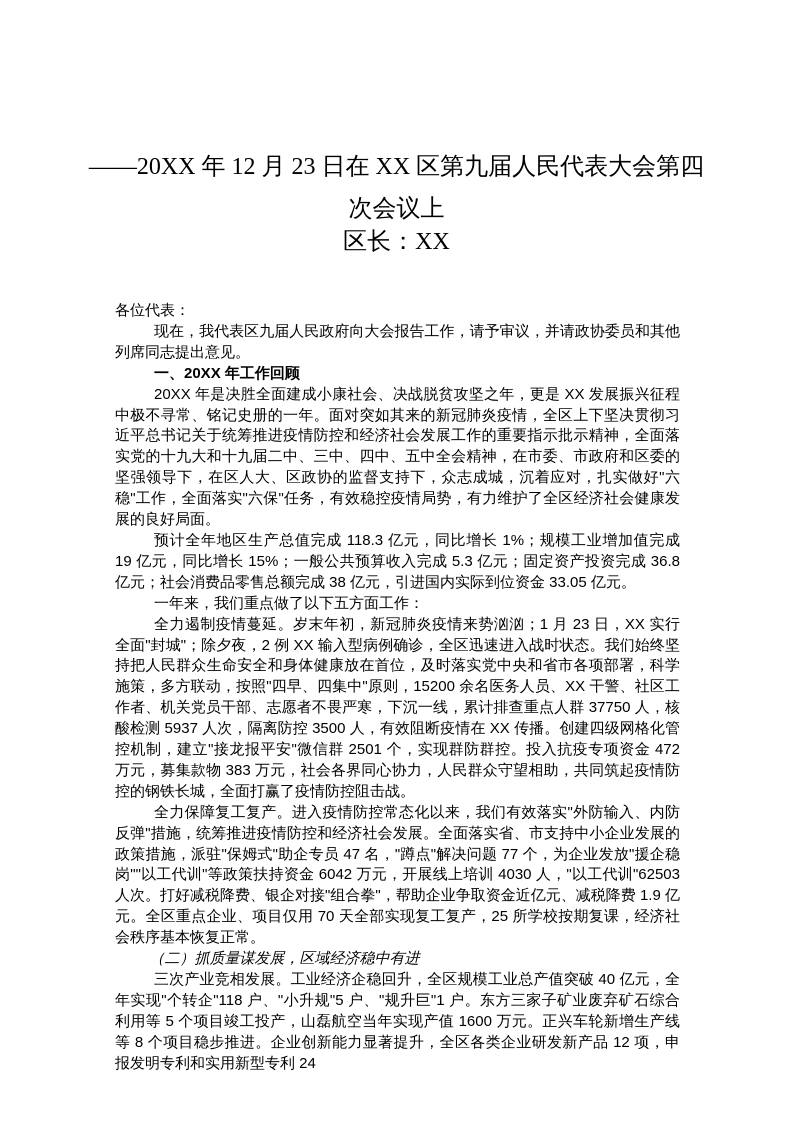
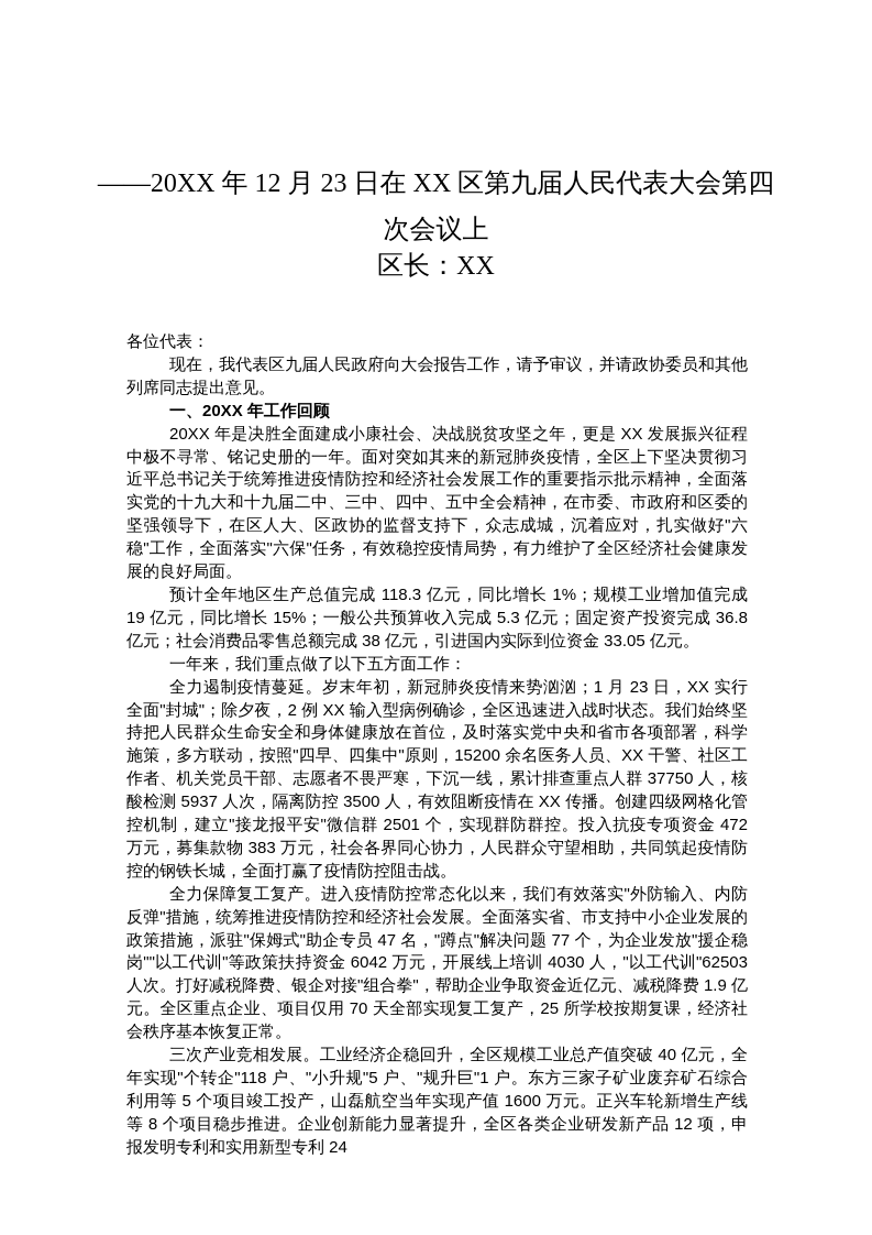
  ——20XX 年 12 月 23 日在 XX 区第九届人民代表大会第四
  次会议上
  区长：XX
  各位代表：
  现在，我代表区九届人民政府向大会报告工作，请予审议，并请政协委员和其他列席同志提出意见。
  一、20XX 年工作回顾
  20XX 年是决胜全面建成小康社会、决战脱贫攻坚之年，更是 XX 发展振兴征程中极不寻常、铭记史册的一年。面对突如其来的新冠肺炎疫情，全区上下坚决贯彻习近平总书记关于统筹推进疫情防控和经济社会发展工作的重要指示批示精神，全面落实党的十九大和十九届二中、三中、四中、五中全会精神，在市委、市政府和区委的坚强领导下，在区人大、区政协的监督支持下，众志成城，沉着应对，扎实做好"六稳"工作，全面落实"六保"任务，有效稳控疫情局势，有力维护了全区经济社会健康发展的良好局面。
  预计全年地区生产总值完成 118.3 亿元，同比增长 1%；规模工业增加值完成 19 亿元，同比增长 15%；一般公共预算收入完成 5.3 亿元；固定资产投资完成 36.8 亿元；社会消费品零售总额完成 38 亿元，引进国内实际到位资金 33.05 亿元。
  一年来，我们重点做了以下五方面工作：
  全力遏制疫情蔓延。岁末年初，新冠肺炎疫情来势汹汹；1 月 23 日，XX 实行全面"封城"；除夕夜，2 例 XX 输入型病例确诊，全区迅速进入战时状态。我们始终坚持把人民群众生命安全和身体健康放在首位，及时落实党中央和省市各项部署，科学施策，多方联动，按照"四早、四集中"原则，15200 余名医务人员、XX 干警、社区工作者、机关党员干部、志愿者不畏严寒，下沉一线，累计排查重点人群 37750 人，核酸检测 5937 人次，隔离防控 3500 人，有效阻断疫情在 XX 传播。创建四级网格化管控机制，建立"接龙报平安"微信群 2501 个，实现群防群控。投入抗疫专项资金 472 万元，募集款物 383 万元，社会各界同心协力，人民群众守望相助，共同筑起疫情防控的钢铁长城，全面打赢了疫情防控阻击战。
  全力保障复工复产。进入疫情防控常态化以来，我们有效落实"外防输入、内防反弹"措施，统筹推进疫情防控和经济社会发展。全面落实省、市支持中小企业发展的政策措施，派驻"保姆式"助企专员 47 名，"蹲点"解决问题 77 个，为企业发放"援企稳岗""以工代训"等政策扶持资金 6042 万元，开展线上培训 4030 人，"以工代训"62503 人次。打好减税降费、银企对接"组合拳"，帮助企业争取资金近亿元、减税降费 1.9 亿元。全区重点企业、项目仅用 70 天全部实现复工复产，25 所学校按期复课，经济社会秩序基本恢复正常。
- （二）抓质量谋发展，区域经济稳中有进
  三次产业竞相发展。工业经济企稳回升，全区规模工业总产值突破 40 亿元，全年实现"个转企"118 户、"小升规"5 户、"规升巨"1 户。东方三家子矿业废弃矿石综合利用等 5 个项目竣工投产，山磊航空当年实现产值 1600 万元。正兴车轮新增生产线等 8 个项目稳步推进。企业创新能力显著提升，全区各类企业研发新产品 12 项，申报发明专利和实用新型专利 24
